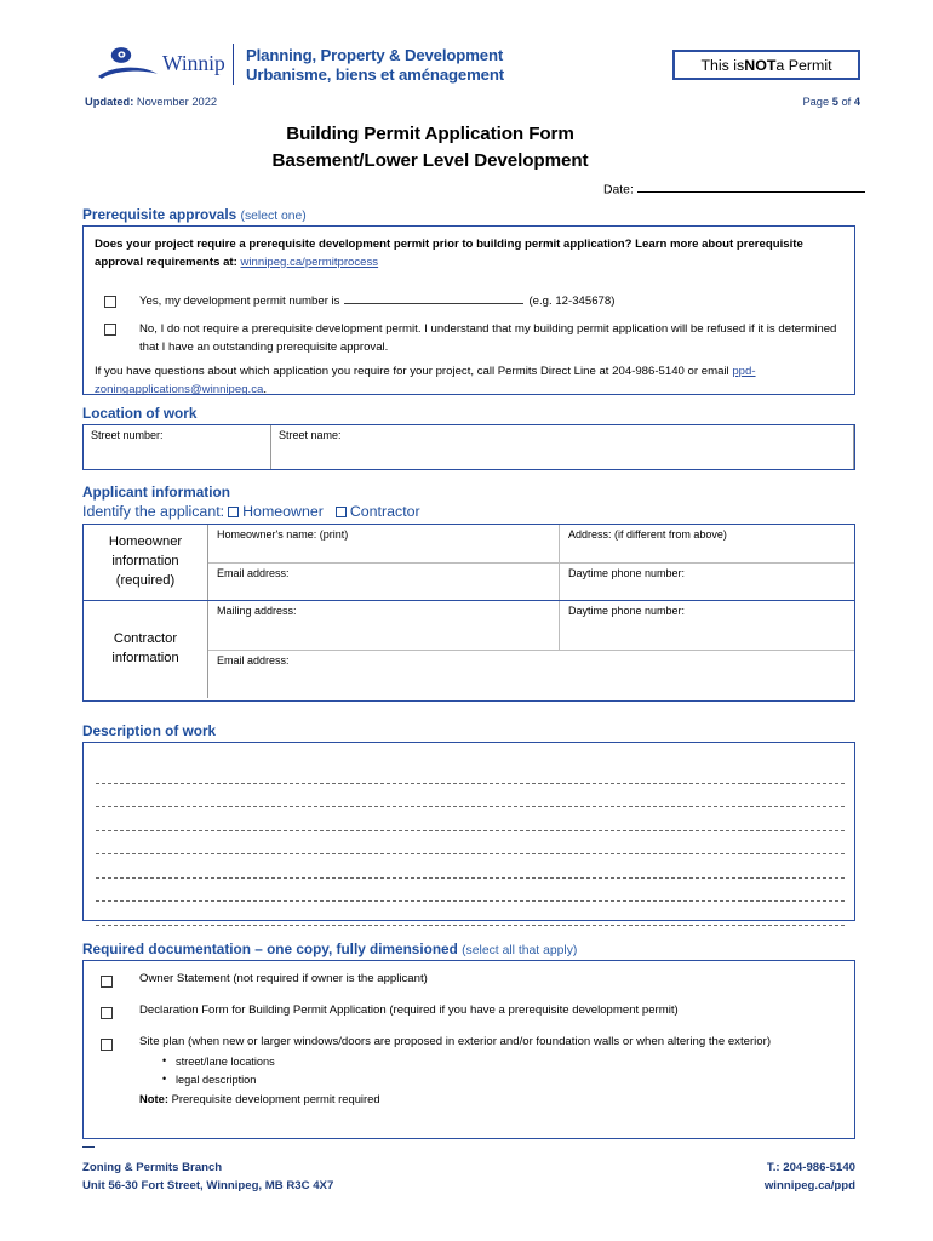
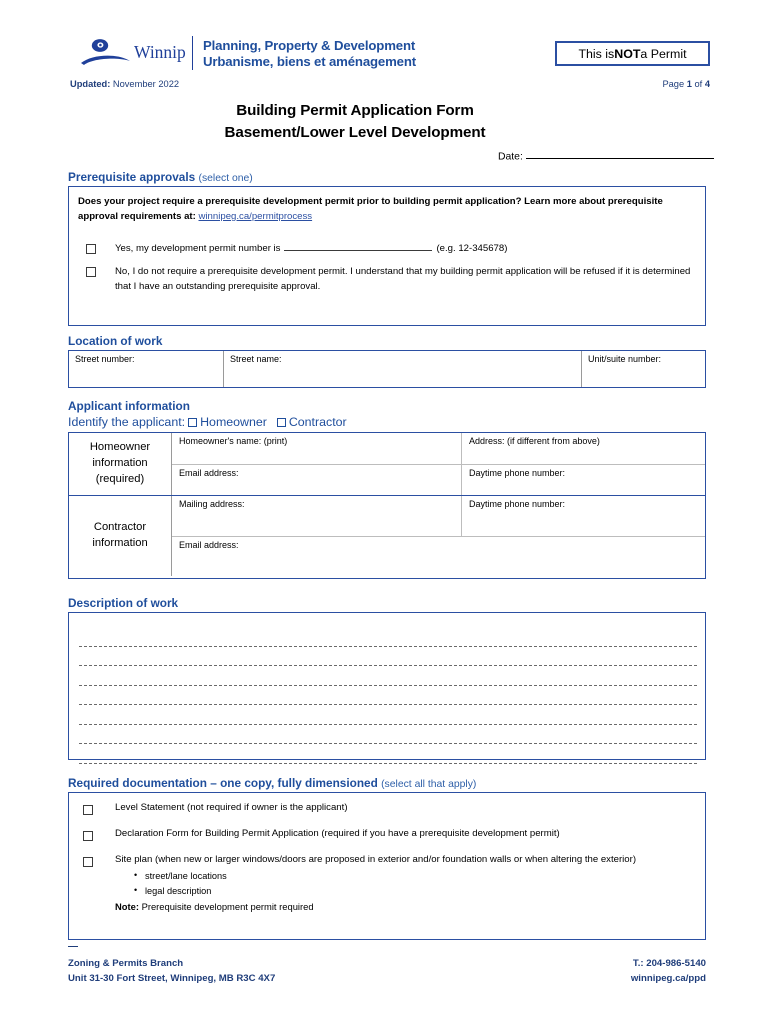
  Winnip
  Planning, Property & Development
  Urbanisme, biens et aménagement
  Updated: November 2022
  This is
  NOT
  a Permit
- Page 5 of 4
+ Page 1 of 4
  Building Permit Application Form
  Basement/Lower Level Development
  Date:
  Prerequisite approvals (select one)
  Does your project require a prerequisite development permit prior to building permit application? Learn more about prerequisite approval requirements at: winnipeg.ca/permitprocess
  Yes, my development permit number is (e.g. 12-345678)
  No, I do not require a prerequisite development permit. I understand that my building permit application will be refused if it is determined that I have an outstanding prerequisite approval.
- If you have questions about which application you require for your project, call Permits Direct Line at 204-986-5140 or email ppd-zoningapplications@winnipeg.ca.
  Location of work
  Street number:
  Street name:
+ Unit/suite number:
  Applicant information
  Identify the applicant: Homeowner Contractor
  Homeowner
  information
  (required)
  Homeowner's name: (print)
  Address: (if different from above)
  Email address:
  Daytime phone number:
  Contractor
  information
  Mailing address:
  Daytime phone number:
  Email address:
  Description of work
  Required documentation – one copy, fully dimensioned (select all that apply)
- Owner Statement (not required if owner is the applicant)
+ Level Statement (not required if owner is the applicant)
  Declaration Form for Building Permit Application (required if you have a prerequisite development permit)
  Site plan (when new or larger windows/doors are proposed in exterior and/or foundation walls or when altering the exterior)
  street/lane locations
  legal description
  Note: Prerequisite development permit required
  Zoning & Permits Branch
- Unit 56-30 Fort Street, Winnipeg, MB R3C 4X7
+ Unit 31-30 Fort Street, Winnipeg, MB R3C 4X7
  T.: 204-986-5140
  winnipeg.ca/ppd
